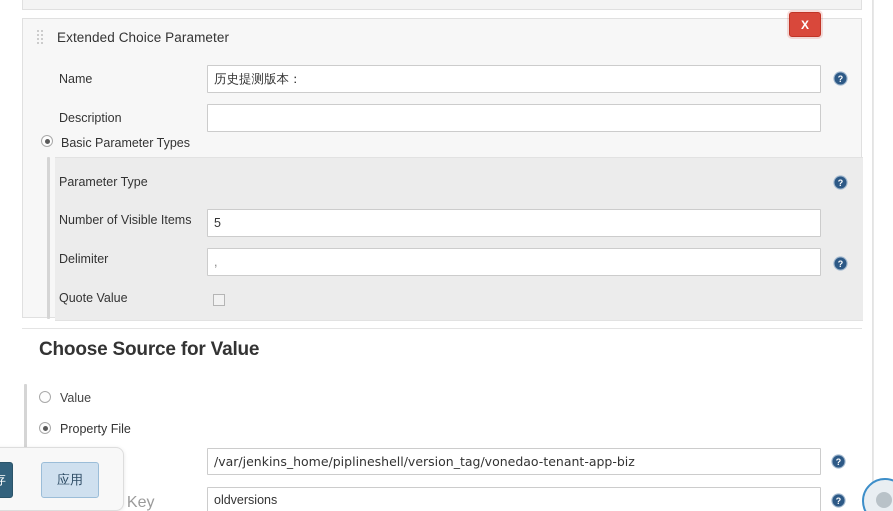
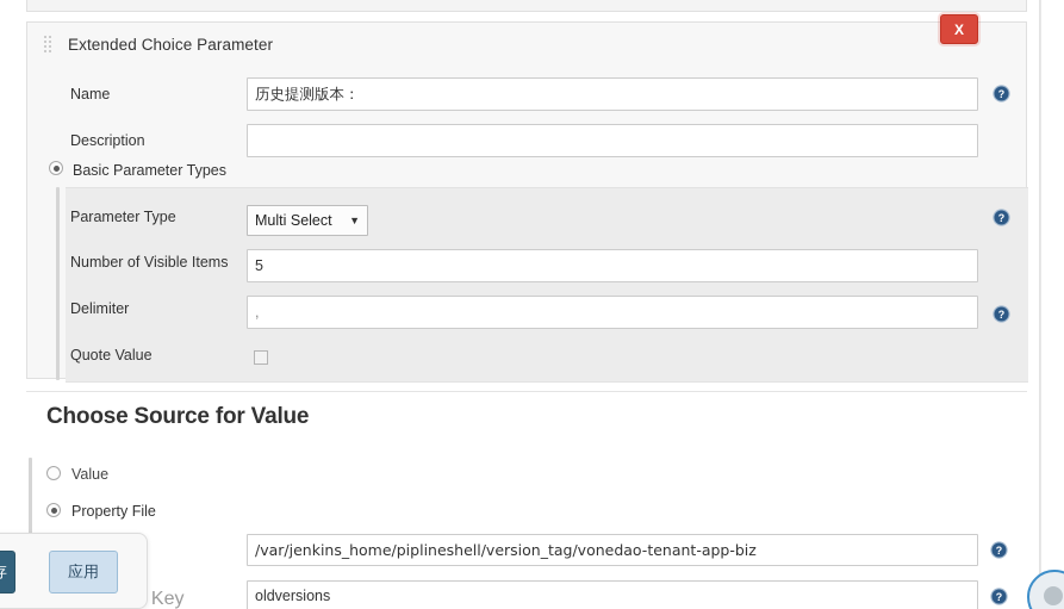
  Extended Choice Parameter
  Name
  历史提测版本：
  ?
  Description
  Basic Parameter Types
  Parameter Type
+ Multi Select
+ ▼
  ?
  Number of Visible Items
  5
  Delimiter
  ,
  ?
  Quote Value
  X
  Choose Source for Value
  Value
  Property File
  /var/jenkins_home/piplineshell/version_tag/vonedao-tenant-app-biz
  ?
  oldversions
  ?
  应用
